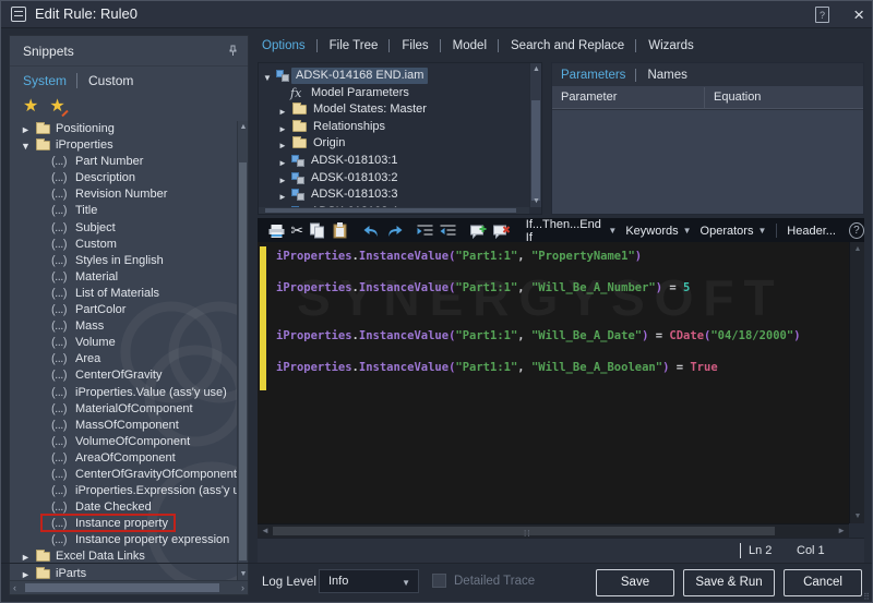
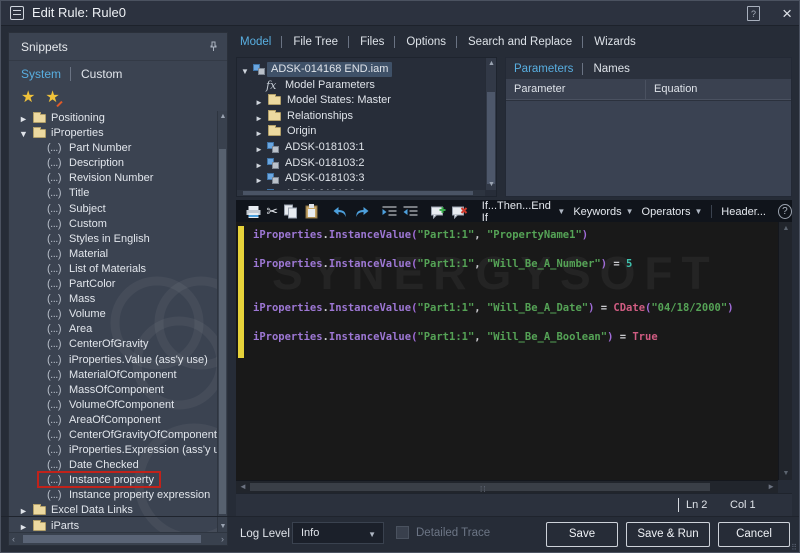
  Edit Rule: Rule0
  ?
  ×
  Snippets
  System
  Custom
  ★
  ★
  ►
  Positioning
  ▼
  iProperties
  (...)
  Part Number
  (...)
  Description
  (...)
  Revision Number
  (...)
  Title
  (...)
  Subject
  (...)
  Custom
  (...)
  Styles in English
  (...)
  Material
  (...)
  List of Materials
  (...)
  PartColor
  (...)
  Mass
  (...)
  Volume
  (...)
  Area
  (...)
  CenterOfGravity
  (...)
  iProperties.Value (ass'y use)
  (...)
  MaterialOfComponent
  (...)
  MassOfComponent
  (...)
  VolumeOfComponent
  (...)
  AreaOfComponent
  (...)
  CenterOfGravityOfComponent
  (...)
  iProperties.Expression (ass'y
  (...)
  Date Checked
  (...)
  Instance property
  (...)
  Instance property expression
  ►
  Excel Data Links
  ►
  iParts
  ‹
  ›
- Options
+ Model
  File Tree
  Files
- Model
+ Options
  Search and Replace
  Wizards
  ▼
  ADSK-014168 END.iam
  fx
  Model Parameters
  ►
  Model States: Master
  ►
  Relationships
  ►
  Origin
  ►
  ADSK-018103:1
  ►
  ADSK-018103:2
  ►
  ADSK-018103:3
  Parameters
  Names
  Parameter
  Equation
  ✂
  If...Then...End If
  ▼
  Keywords
  ▼
  Operators
  ▼
  Header...
  ?
  SYNERGYSOFT
  iProperties.InstanceValue("Part1:1", "PropertyName1")
  iProperties.InstanceValue("Part1:1", "Will_Be_A_Number") = 5
  iProperties.InstanceValue("Part1:1", "Will_Be_A_Date") = CDate("04/18/2000")
  iProperties.InstanceValue("Part1:1", "Will_Be_A_Boolean") = True
  ◄
  ⁞⁞
  ►
  Ln 2
  Col 1
  Log Level
  Info
  ▼
  Detailed Trace
  Save
  Save & Run
  Cancel
  ⠿
